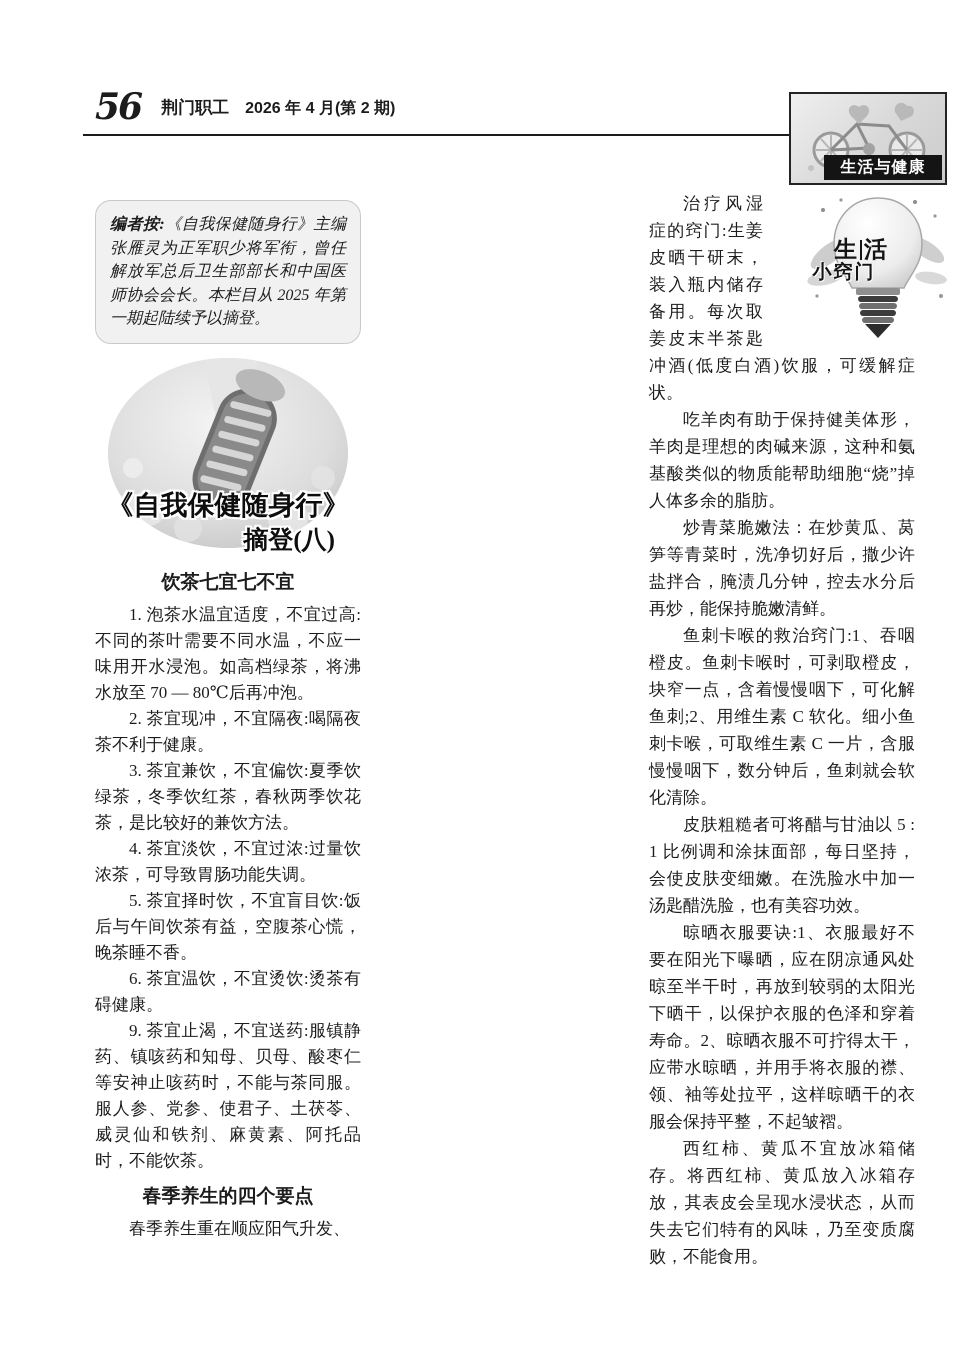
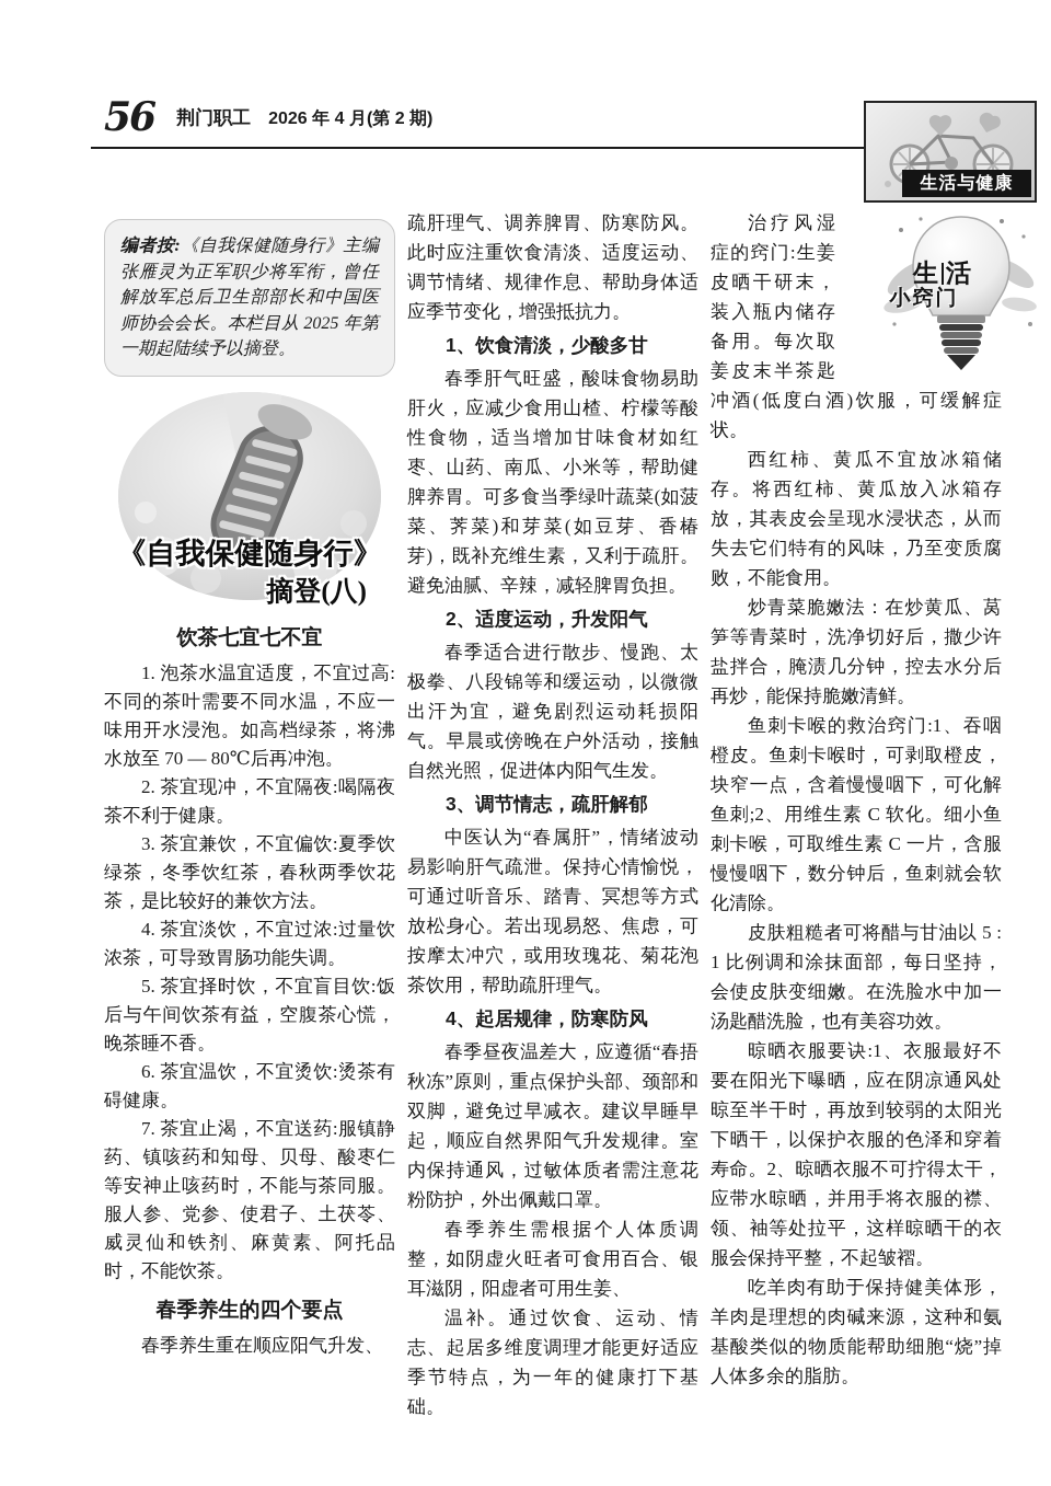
  56 荆门职工 2026 年 4 月(第 2 期)
  生活与健康
  编者按:《自我保健随身行》主编张雁灵为正军职少将军衔，曾任解放军总后卫生部部长和中国医师协会会长。本栏目从 2025 年第一期起陆续予以摘登。
  《自我保健随身行》
  摘登(八)
  饮茶七宜七不宜
  1. 泡茶水温宜适度，不宜过高:不同的茶叶需要不同水温，不应一味用开水浸泡。如高档绿茶，将沸水放至 70 — 80℃后再冲泡。
  2. 茶宜现冲，不宜隔夜:喝隔夜茶不利于健康。
  3. 茶宜兼饮，不宜偏饮:夏季饮绿茶，冬季饮红茶，春秋两季饮花茶，是比较好的兼饮方法。
  4. 茶宜淡饮，不宜过浓:过量饮浓茶，可导致胃肠功能失调。
  5. 茶宜择时饮，不宜盲目饮:饭后与午间饮茶有益，空腹茶心慌，晚茶睡不香。
  6. 茶宜温饮，不宜烫饮:烫茶有碍健康。
- 9. 茶宜止渴，不宜送药:服镇静药、镇咳药和知母、贝母、酸枣仁等安神止咳药时，不能与茶同服。服人参、党参、使君子、土茯苓、威灵仙和铁剂、麻黄素、阿托品时，不能饮茶。
+ 7. 茶宜止渴，不宜送药:服镇静药、镇咳药和知母、贝母、酸枣仁等安神止咳药时，不能与茶同服。服人参、党参、使君子、土茯苓、威灵仙和铁剂、麻黄素、阿托品时，不能饮茶。
  春季养生的四个要点
  春季养生重在顺应阳气升发、
+ 疏肝理气、调养脾胃、防寒防风。此时应注重饮食清淡、适度运动、调节情绪、规律作息、帮助身体适应季节变化，增强抵抗力。
+ 1、饮食清淡，少酸多甘
+ 春季肝气旺盛，酸味食物易助肝火，应减少食用山楂、柠檬等酸性食物，适当增加甘味食材如红枣、山药、南瓜、小米等，帮助健脾养胃。可多食当季绿叶蔬菜(如菠菜、荠菜)和芽菜(如豆芽、香椿芽)，既补充维生素，又利于疏肝。避免油腻、辛辣，减轻脾胃负担。
+ 2、适度运动，升发阳气
+ 春季适合进行散步、慢跑、太极拳、八段锦等和缓运动，以微微出汗为宜，避免剧烈运动耗损阳气。早晨或傍晚在户外活动，接触自然光照，促进体内阳气生发。
+ 3、调节情志，疏肝解郁
+ 中医认为“春属肝”，情绪波动易影响肝气疏泄。保持心情愉悦，可通过听音乐、踏青、冥想等方式放松身心。若出现易怒、焦虑，可按摩太冲穴，或用玫瑰花、菊花泡茶饮用，帮助疏肝理气。
+ 4、起居规律，防寒防风
+ 春季昼夜温差大，应遵循“春捂秋冻”原则，重点保护头部、颈部和双脚，避免过早减衣。建议早睡早起，顺应自然界阳气升发规律。室内保持通风，过敏体质者需注意花粉防护，外出佩戴口罩。
+ 春季养生需根据个人体质调整，如阴虚火旺者可食用百合、银耳滋阴，阳虚者可用生姜、
+ 温补。通过饮食、运动、情志、起居多维度调理才能更好适应季节特点，为一年的健康打下基础。
  生 活
  小窍门
  治疗风湿症的窍门:生姜皮晒干研末，装入瓶内储存备用。每次取姜皮末半茶匙冲酒(低度白酒)饮服，可缓解症状。
- 吃羊肉有助于保持健美体形，羊肉是理想的肉碱来源，这种和氨基酸类似的物质能帮助细胞“烧”掉人体多余的脂肪。
+ 西红柿、黄瓜不宜放冰箱储存。将西红柿、黄瓜放入冰箱存放，其表皮会呈现水浸状态，从而失去它们特有的风味，乃至变质腐败，不能食用。
  炒青菜脆嫩法：在炒黄瓜、莴笋等青菜时，洗净切好后，撒少许盐拌合，腌渍几分钟，控去水分后再炒，能保持脆嫩清鲜。
  鱼刺卡喉的救治窍门:1、吞咽橙皮。鱼刺卡喉时，可剥取橙皮，块窄一点，含着慢慢咽下，可化解鱼刺;2、用维生素 C 软化。细小鱼刺卡喉，可取维生素 C 一片，含服慢慢咽下，数分钟后，鱼刺就会软化清除。
  皮肤粗糙者可将醋与甘油以 5 : 1 比例调和涂抹面部，每日坚持，会使皮肤变细嫩。在洗脸水中加一汤匙醋洗脸，也有美容功效。
  晾晒衣服要诀:1、衣服最好不要在阳光下曝晒，应在阴凉通风处晾至半干时，再放到较弱的太阳光下晒干，以保护衣服的色泽和穿着寿命。2、晾晒衣服不可拧得太干，应带水晾晒，并用手将衣服的襟、领、袖等处拉平，这样晾晒干的衣服会保持平整，不起皱褶。
- 西红柿、黄瓜不宜放冰箱储存。将西红柿、黄瓜放入冰箱存放，其表皮会呈现水浸状态，从而失去它们特有的风味，乃至变质腐败，不能食用。
+ 吃羊肉有助于保持健美体形，羊肉是理想的肉碱来源，这种和氨基酸类似的物质能帮助细胞“烧”掉人体多余的脂肪。
